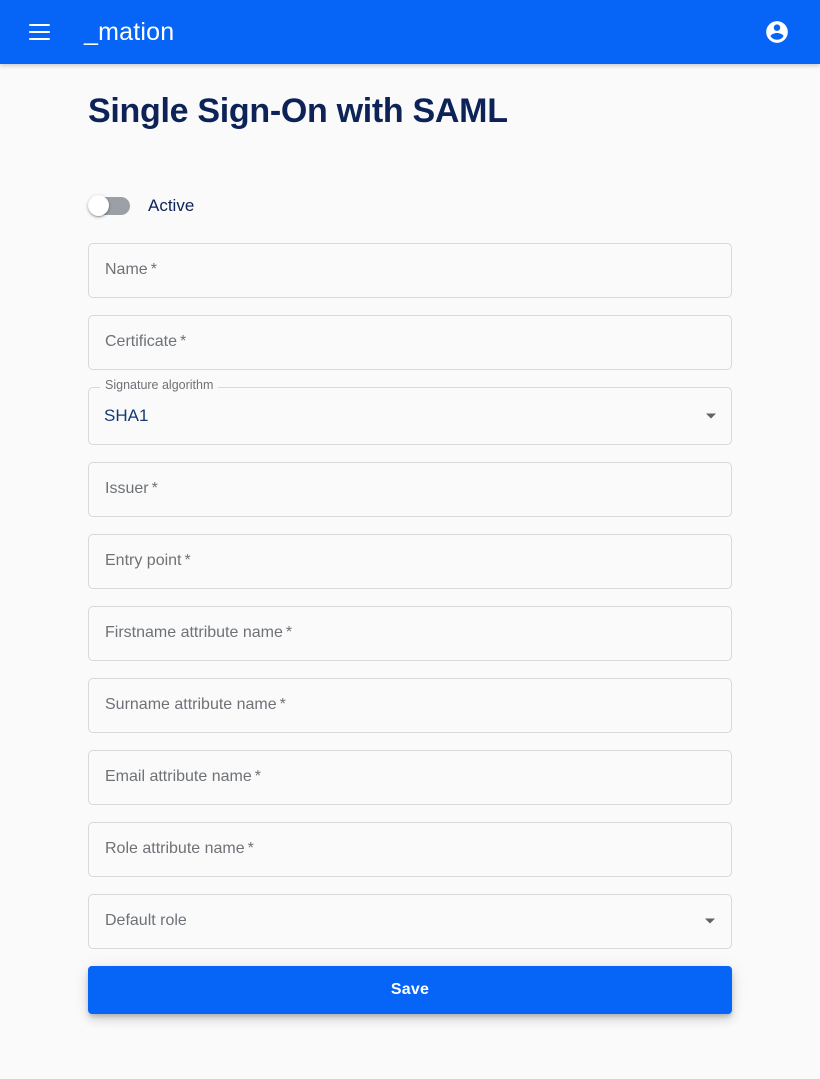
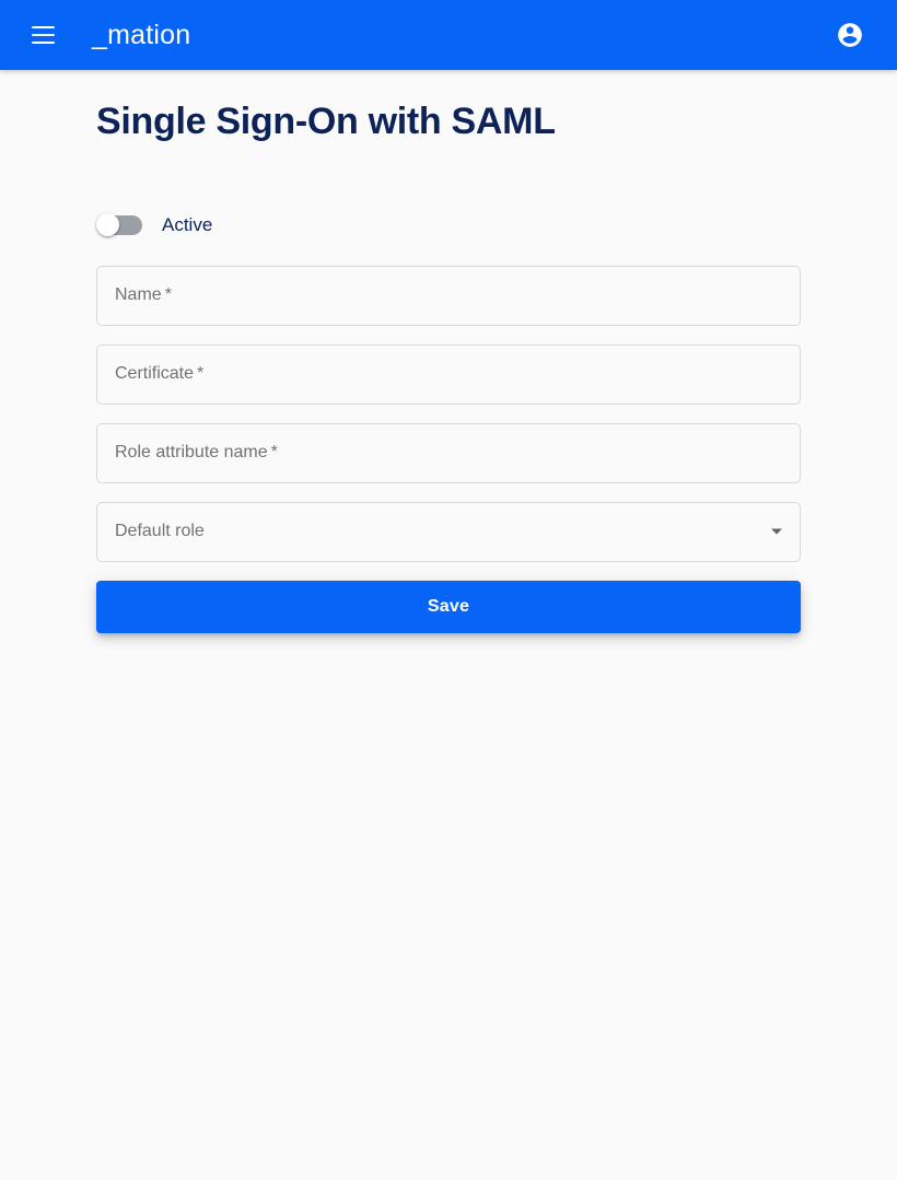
  _mation
  Single Sign-On with SAML
  Active
  Name *
  Certificate *
- Signature algorithm
- SHA1
- Issuer *
- Entry point *
- Firstname attribute name *
- Surname attribute name *
- Email attribute name *
  Role attribute name *
  Default role
  Save
